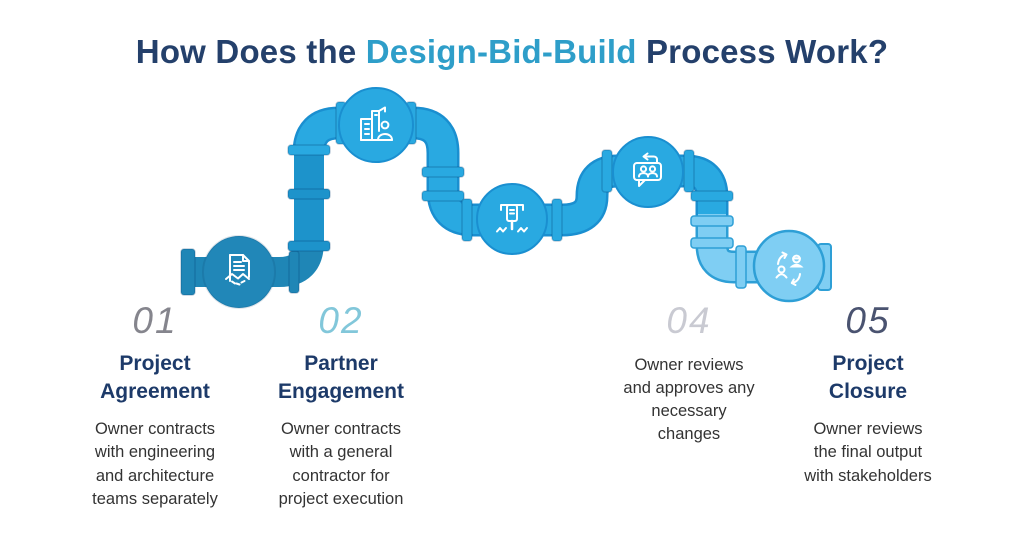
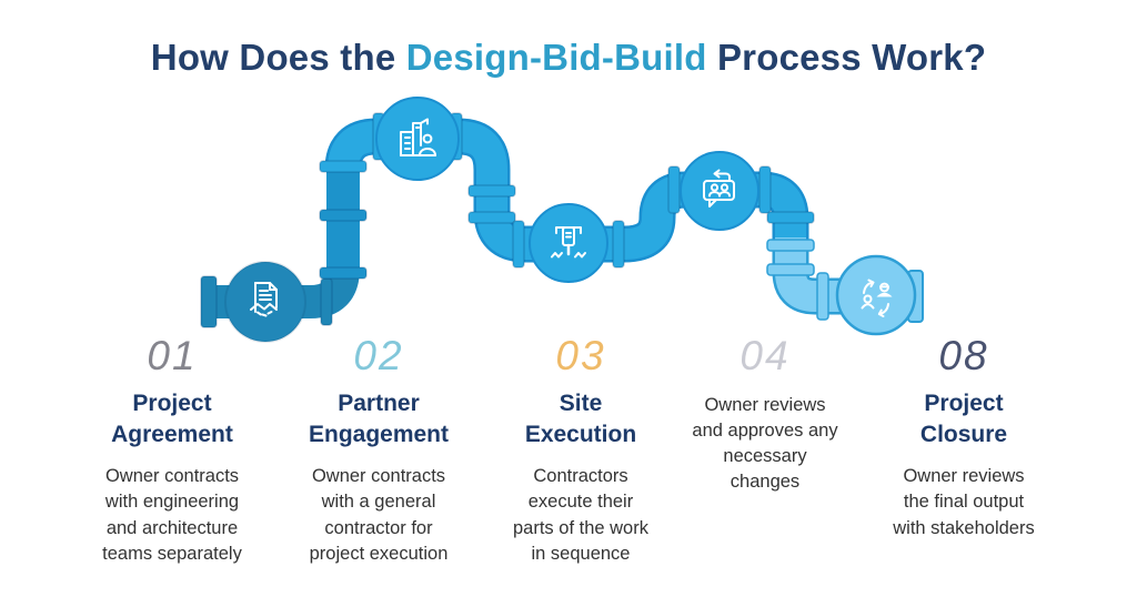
  How Does the Design-Bid-Build Process Work?
  01
  Project
  Agreement
  Owner contracts
  with engineering
  and architecture
  teams separately
  02
  Partner
  Engagement
  Owner contracts
  with a general
  contractor for
  project execution
+ 03
+ Site
+ Execution
+ Contractors
+ execute their
+ parts of the work
+ in sequence
  04
  Owner reviews
  and approves any
  necessary
  changes
- 05
+ 08
  Project
  Closure
  Owner reviews
  the final output
  with stakeholders
